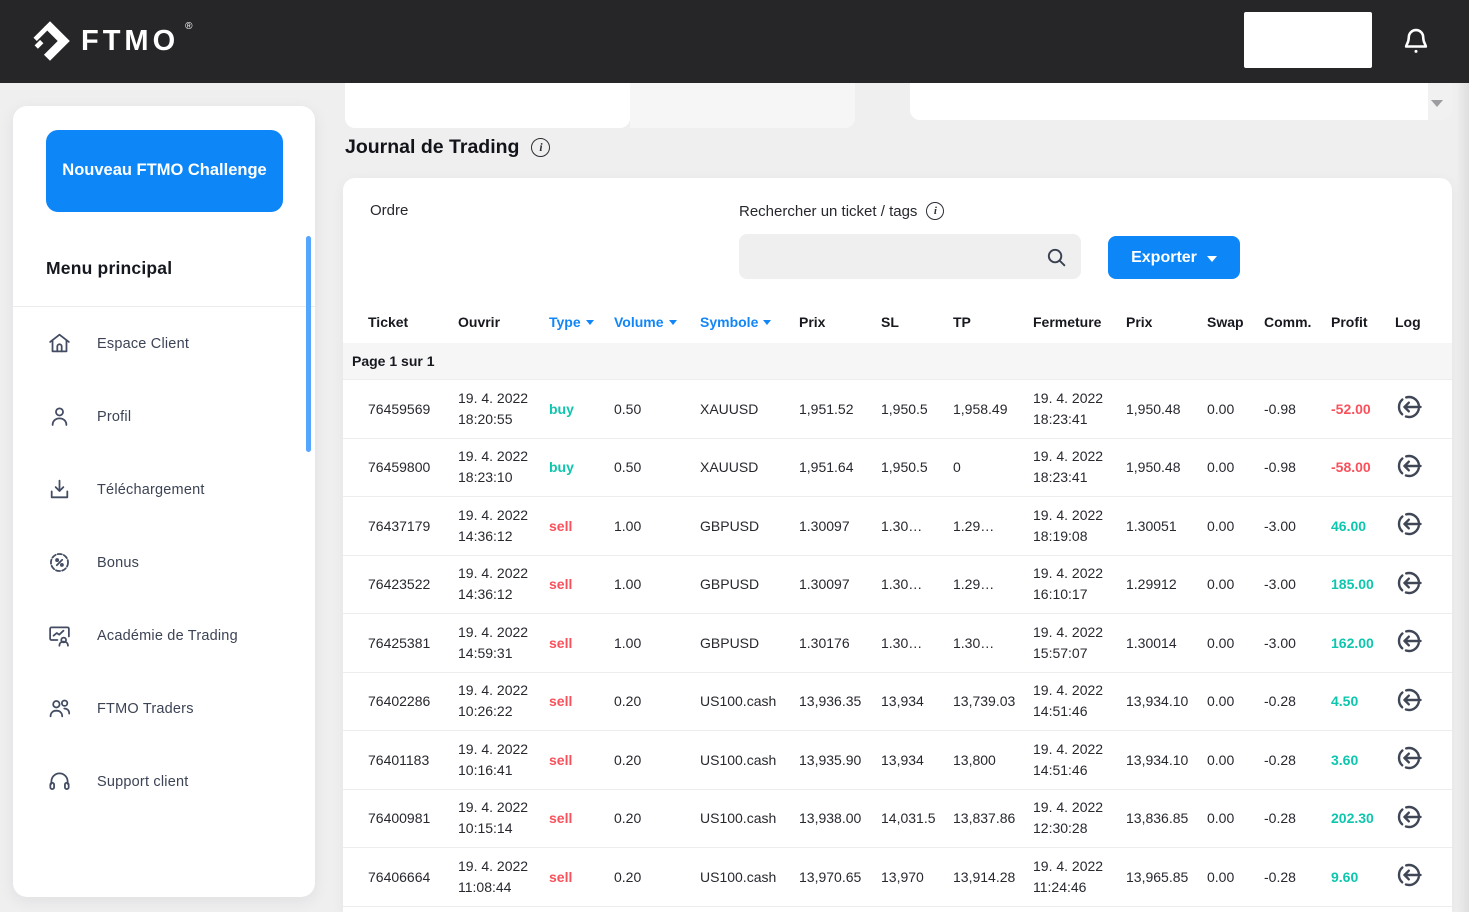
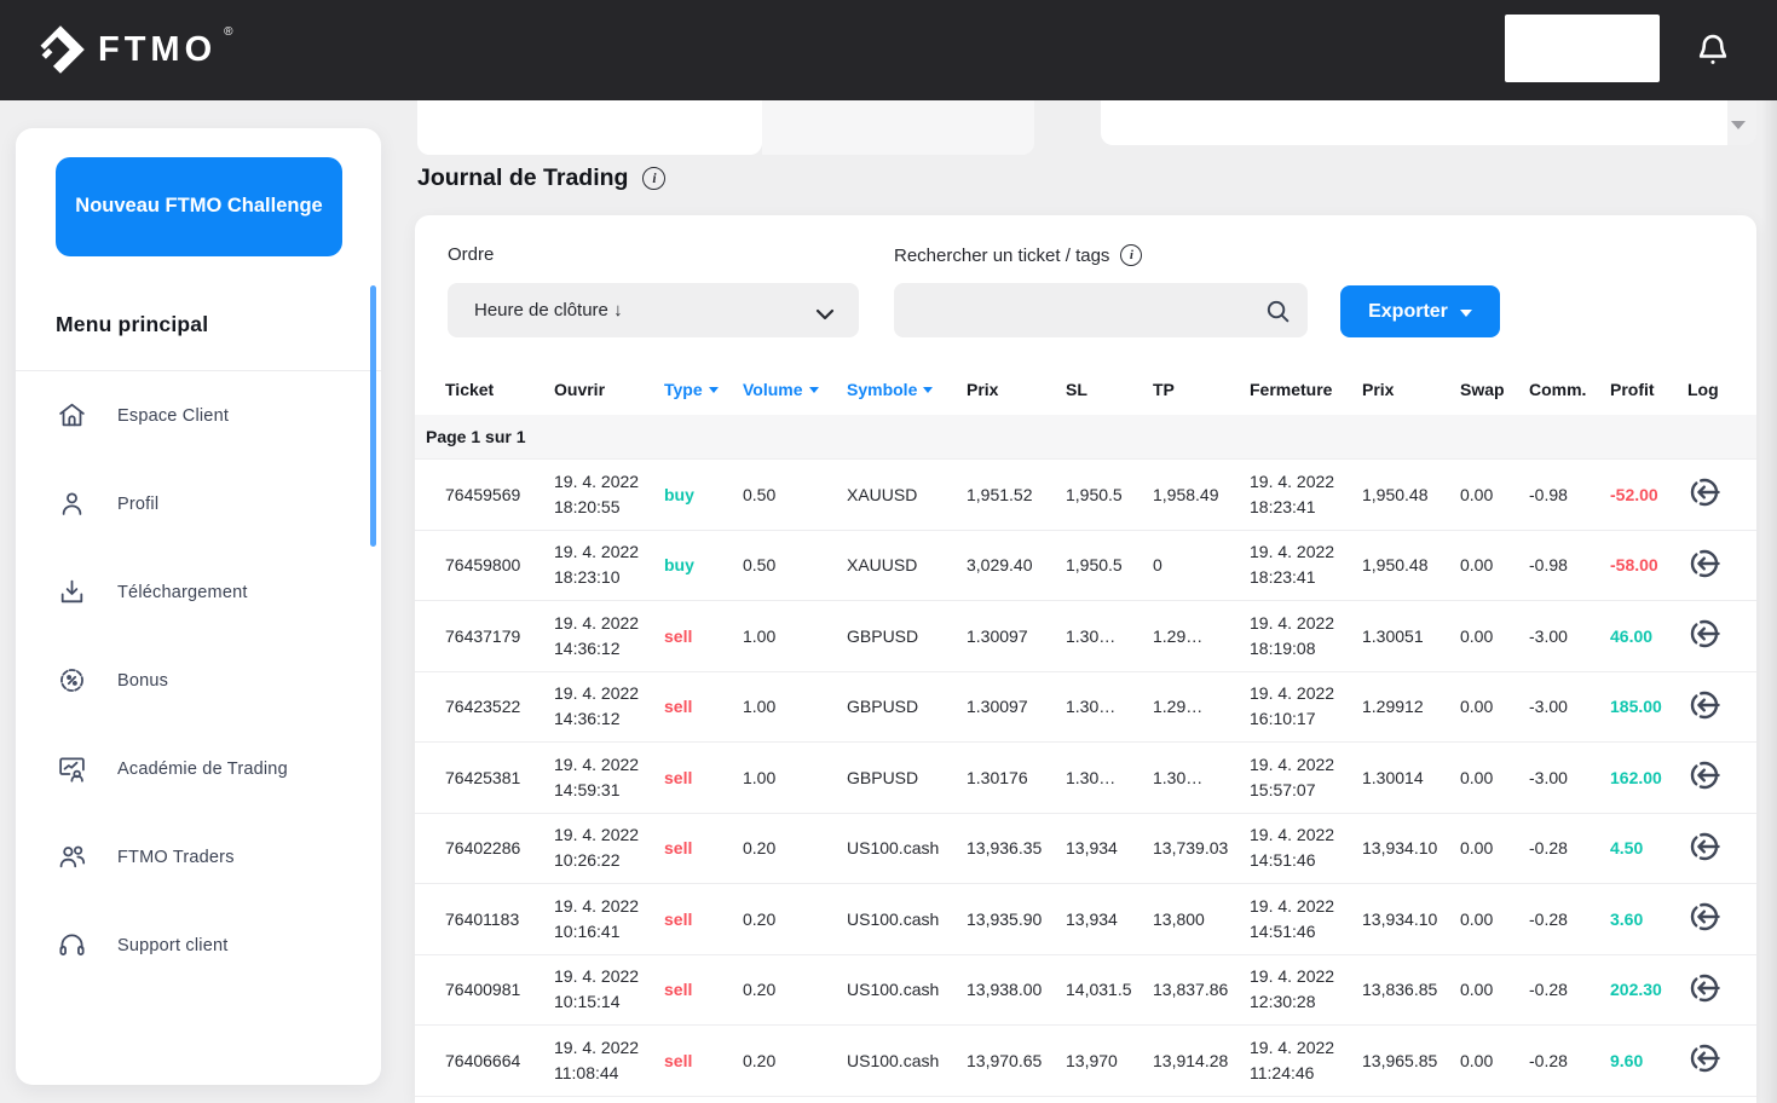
  FTMO
  ®
  Nouveau FTMO Challenge
  Menu principal
  Espace Client
  Profil
  Téléchargement
  Bonus
  Académie de Trading
  FTMO Traders
  Support client
  Journal de Trading
  i
  Ordre
+ Heure de clôture ↓
  Rechercher un ticket / tags
  i
  Exporter
  Ticket
  Ouvrir
  Type
  Volume
  Symbole
  Prix
  SL
  TP
  Fermeture
  Prix
  Swap
  Comm.
  Profit
  Log
  Page 1 sur 1
  76459569
  19. 4. 2022
  18:20:55
  buy
  0.50
  XAUUSD
  1,951.52
  1,950.5
  1,958.49
  19. 4. 2022
  18:23:41
  1,950.48
  0.00
  -0.98
  -52.00
  76459800
  19. 4. 2022
  18:23:10
  buy
  0.50
  XAUUSD
- 1,951.64
+ 3,029.40
  1,950.5
  0
  19. 4. 2022
  18:23:41
  1,950.48
  0.00
  -0.98
  -58.00
  76437179
  19. 4. 2022
  14:36:12
  sell
  1.00
  GBPUSD
  1.30097
  1.30…
  1.29…
  19. 4. 2022
  18:19:08
  1.30051
  0.00
  -3.00
  46.00
  76423522
  19. 4. 2022
  14:36:12
  sell
  1.00
  GBPUSD
  1.30097
  1.30…
  1.29…
  19. 4. 2022
  16:10:17
  1.29912
  0.00
  -3.00
  185.00
  76425381
  19. 4. 2022
  14:59:31
  sell
  1.00
  GBPUSD
  1.30176
  1.30…
  1.30…
  19. 4. 2022
  15:57:07
  1.30014
  0.00
  -3.00
  162.00
  76402286
  19. 4. 2022
  10:26:22
  sell
  0.20
  US100.cash
  13,936.35
  13,934
  13,739.03
  19. 4. 2022
  14:51:46
  13,934.10
  0.00
  -0.28
  4.50
  76401183
  19. 4. 2022
  10:16:41
  sell
  0.20
  US100.cash
  13,935.90
  13,934
  13,800
  19. 4. 2022
  14:51:46
  13,934.10
  0.00
  -0.28
  3.60
  76400981
  19. 4. 2022
  10:15:14
  sell
  0.20
  US100.cash
  13,938.00
  14,031.5
  13,837.86
  19. 4. 2022
  12:30:28
  13,836.85
  0.00
  -0.28
  202.30
  76406664
  19. 4. 2022
  11:08:44
  sell
  0.20
  US100.cash
  13,970.65
  13,970
  13,914.28
  19. 4. 2022
  11:24:46
  13,965.85
  0.00
  -0.28
  9.60
